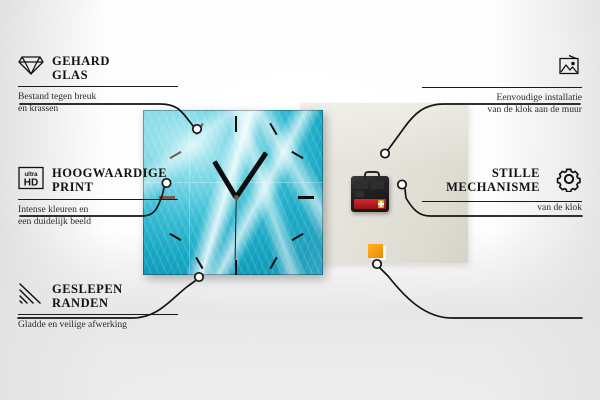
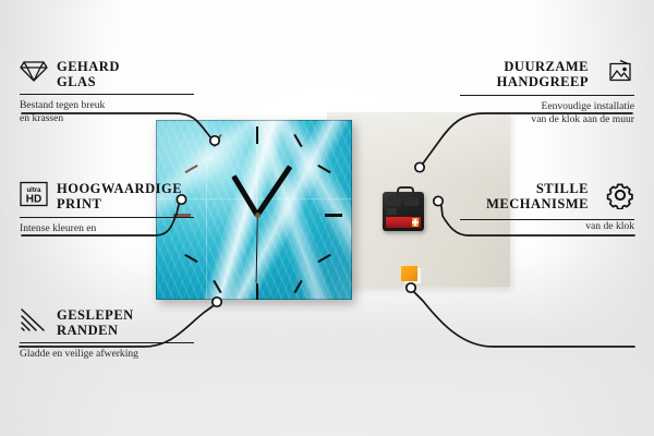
  GEHARD
  GLAS
  Bestand tegen breuk
  en krassen
  HD
  HOOGWAARDIGE
  PRINT
  Intense kleuren en
- een duidelijk beeld
  GESLEPEN
  RANDEN
  Gladde en veilige afwerking
+ DUURZAME
+ HANDGREEP
  Eenvoudige installatie
  van de klok aan de muur
  STILLE
  MECHANISME
  van de klok
